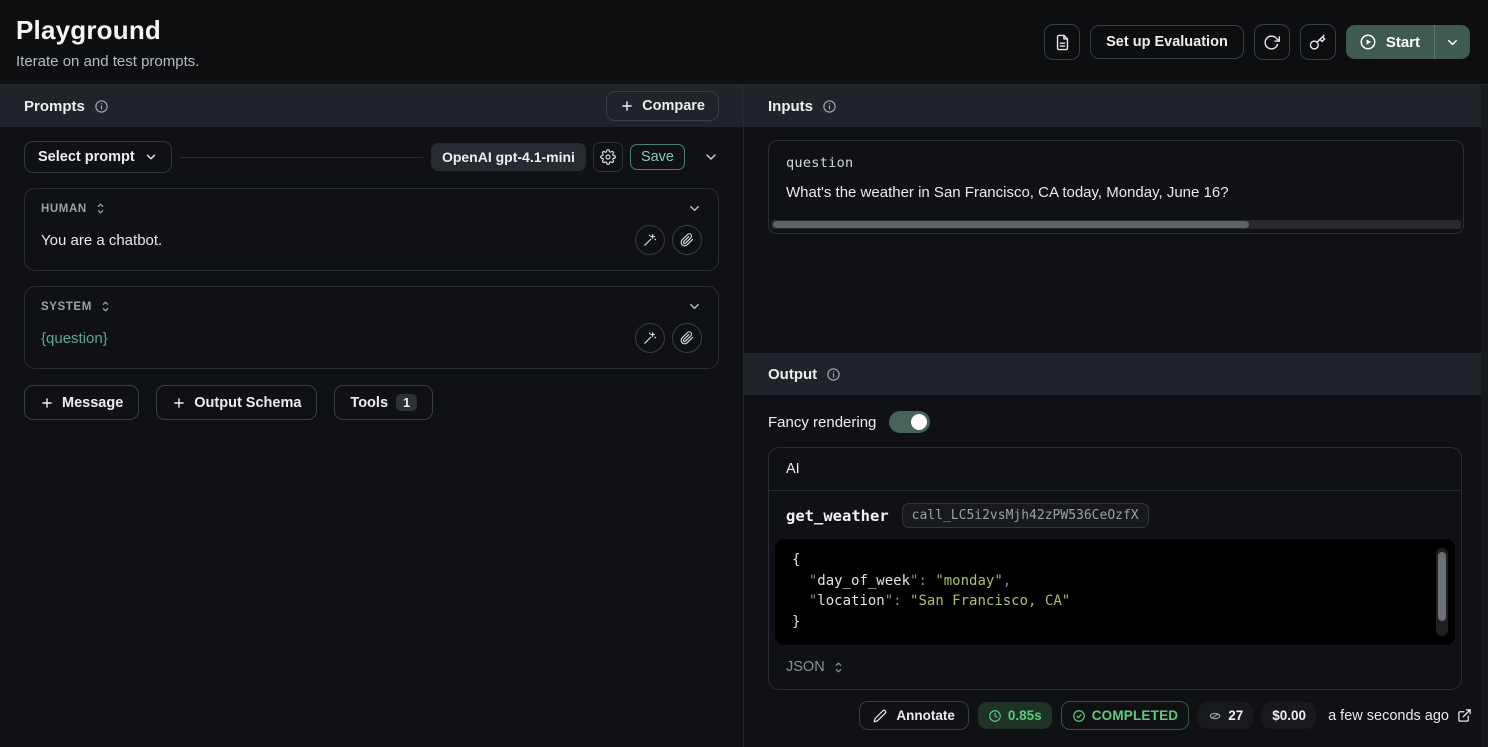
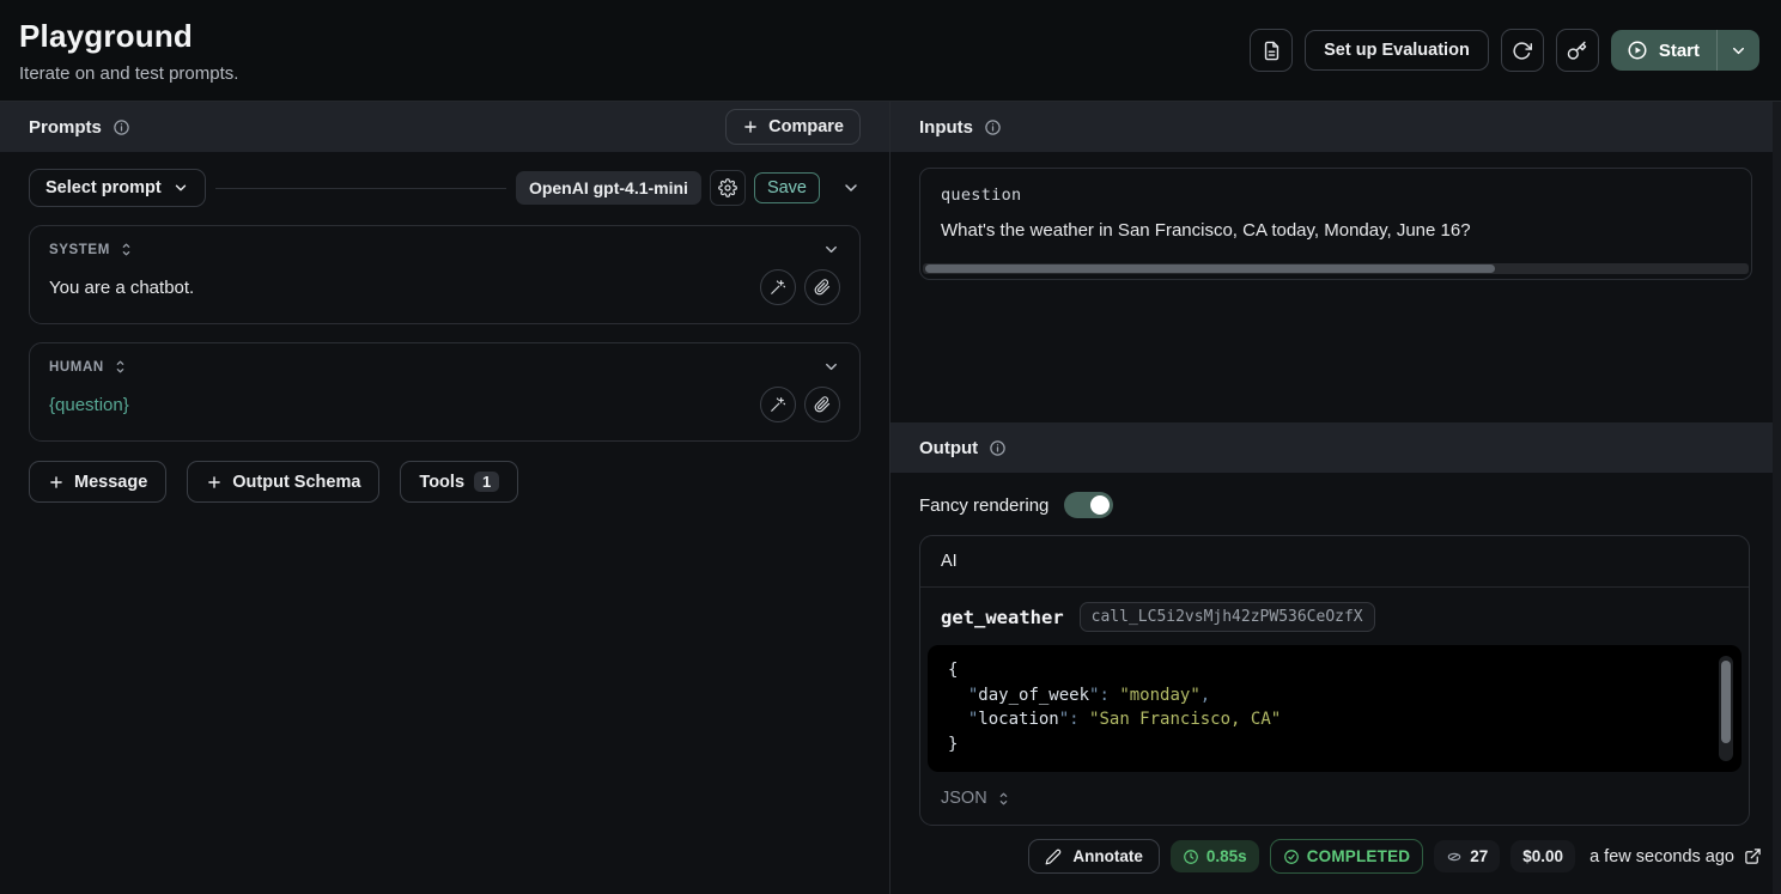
  Playground
  Iterate on and test prompts.
  Set up Evaluation
  Start
  Prompts
  Compare
  Select prompt
  OpenAI gpt-4.1-mini
  Save
- HUMAN
+ SYSTEM
  You are a chatbot.
- SYSTEM
+ HUMAN
  {question}
  Message
  Output Schema
  Tools
  1
  Inputs
  question
  What's the weather in San Francisco, CA today, Monday, June 16?
  Output
  Fancy rendering
  AI
  get_weather
  call_LC5i2vsMjh42zPW536CeOzfX
  {
  "day_of_week": "monday",
  "location": "San Francisco, CA"
  }
  JSON
  Annotate
  0.85s
  COMPLETED
  27
  $0.00
  a few seconds ago
